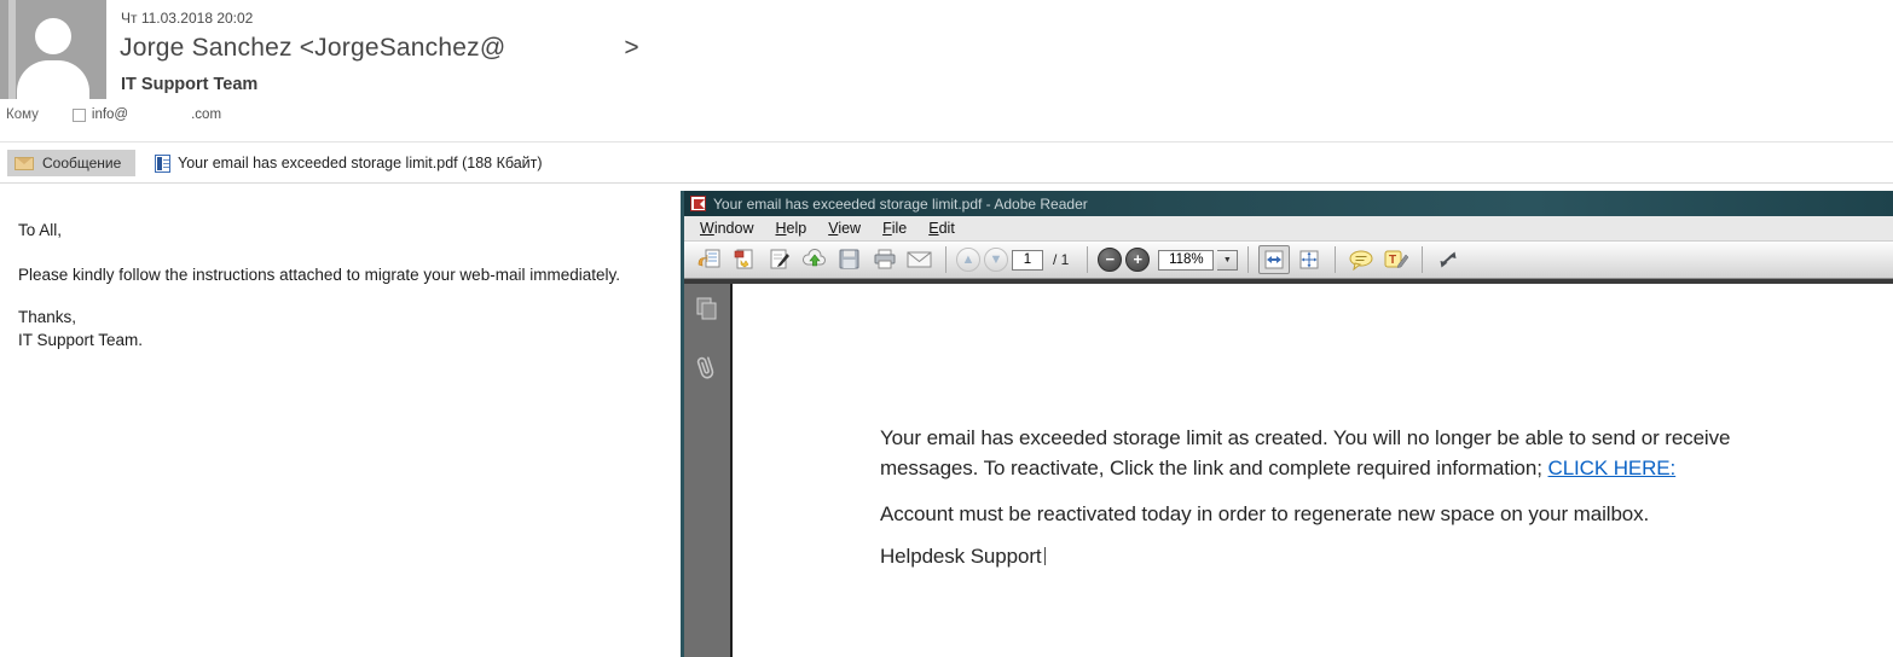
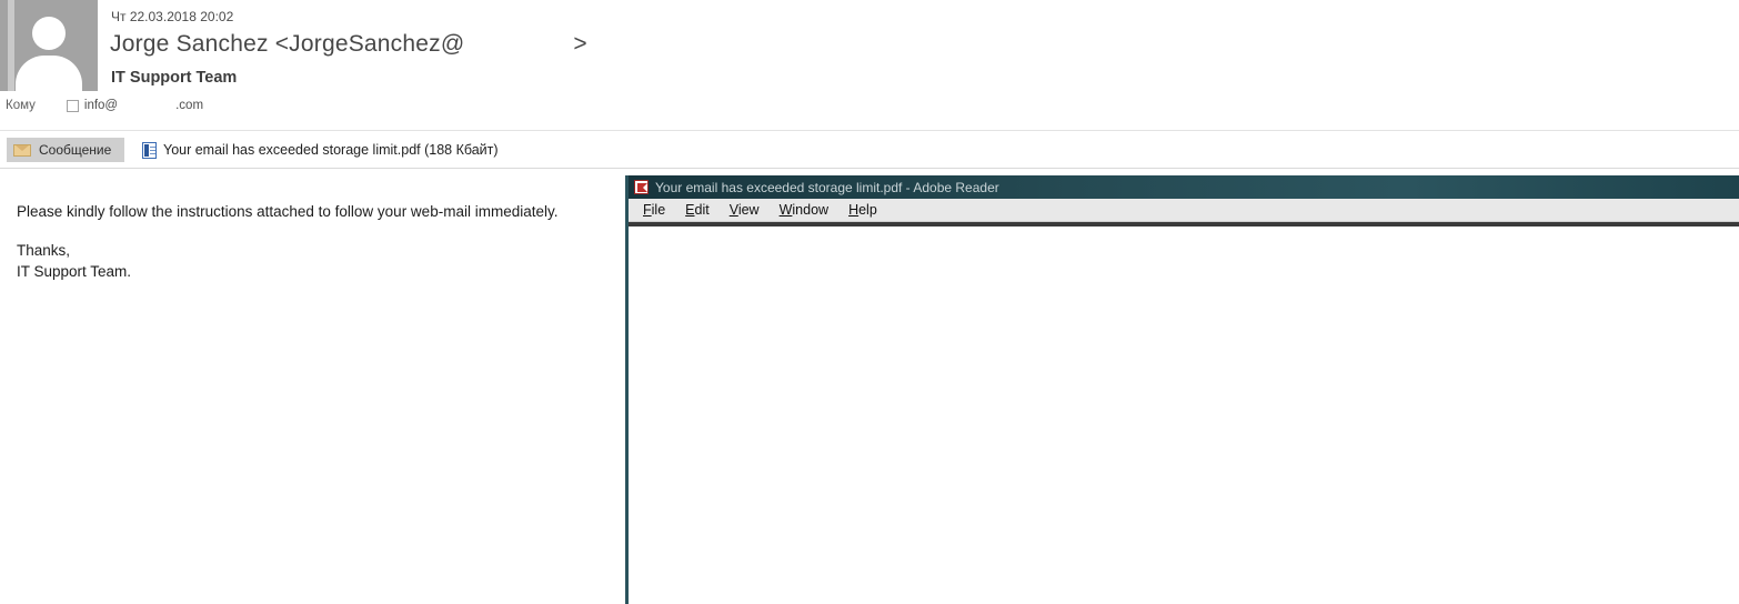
- Чт 11.03.2018 20:02
+ Чт 22.03.2018 20:02
  Jorge Sanchez <JorgeSanchez@ >
  IT Support Team
  Кому
  info@
  .com
  Сообщение
  Your email has exceeded storage limit.pdf (188 Кбайт)
- To All,
- Please kindly follow the instructions attached to migrate your web-mail immediately.
+ Please kindly follow the instructions attached to follow your web-mail immediately.
  Thanks,
  IT Support Team.
  Your email has exceeded storage limit.pdf - Adobe Reader
- Window
+ File
- Help
+ Edit
  View
- File
+ Window
- Edit
+ Help
- ▲
- ▼
- 1
- / 1
- −
- +
- 118%
- T
- Your email has exceeded storage limit as created. You will no longer be able to send or receive messages. To reactivate, Click the link and complete required information; CLICK HERE:
- Account must be reactivated today in order to regenerate new space on your mailbox.
- Helpdesk Support
